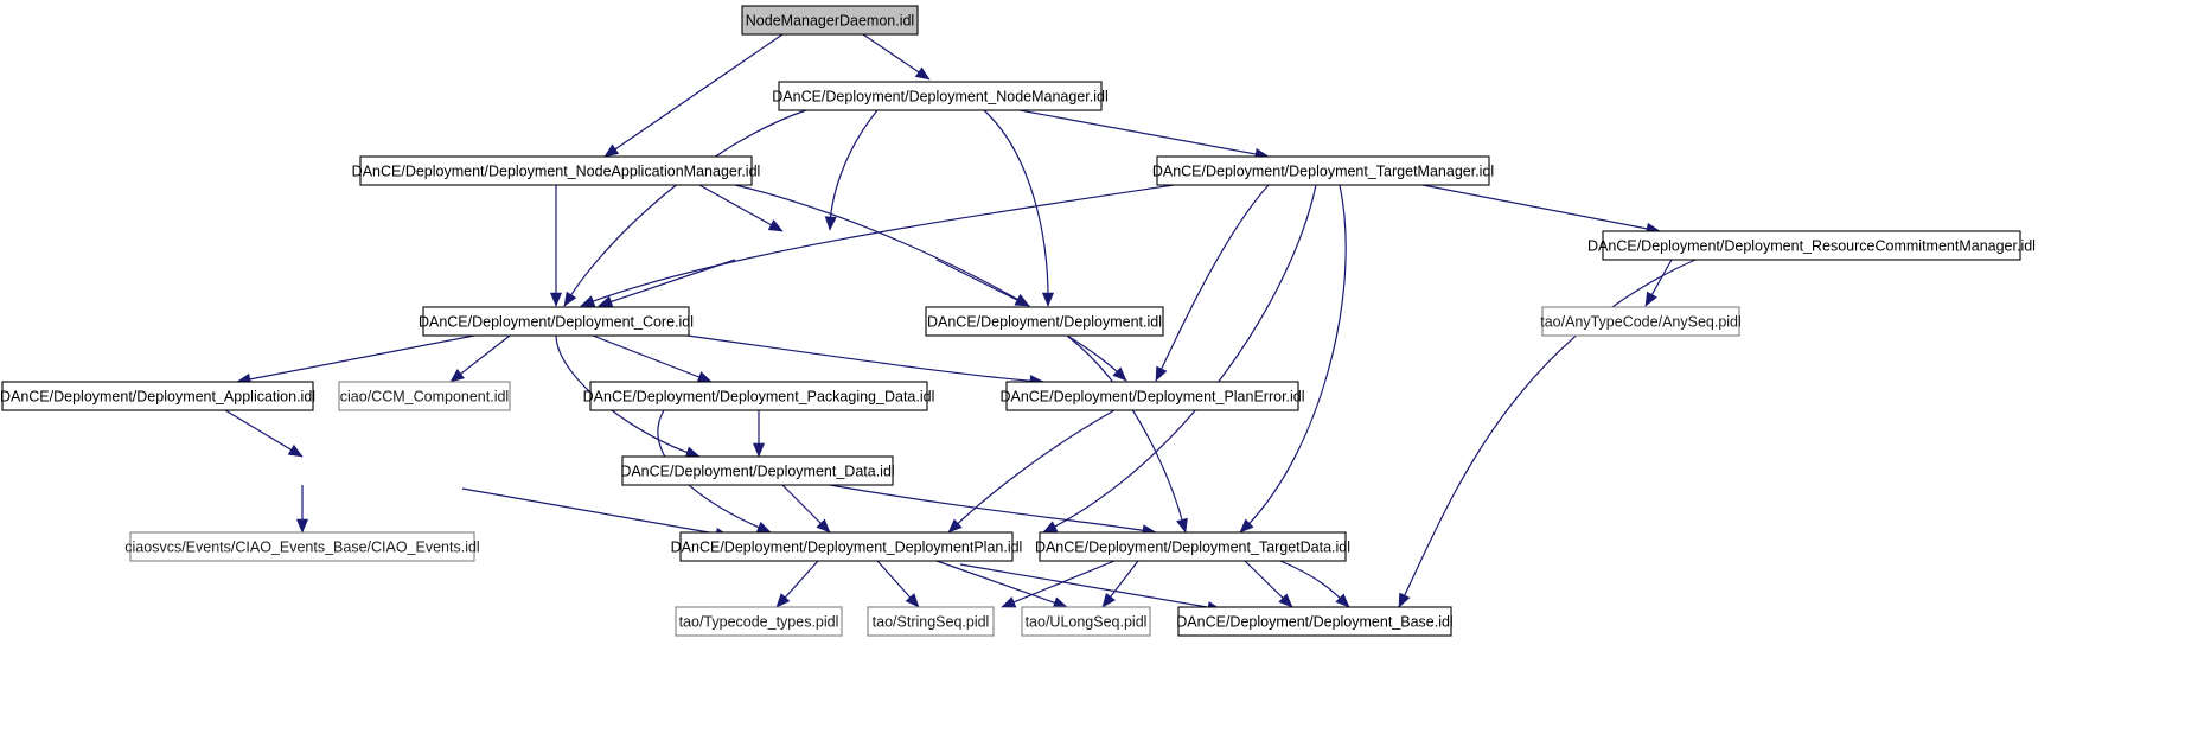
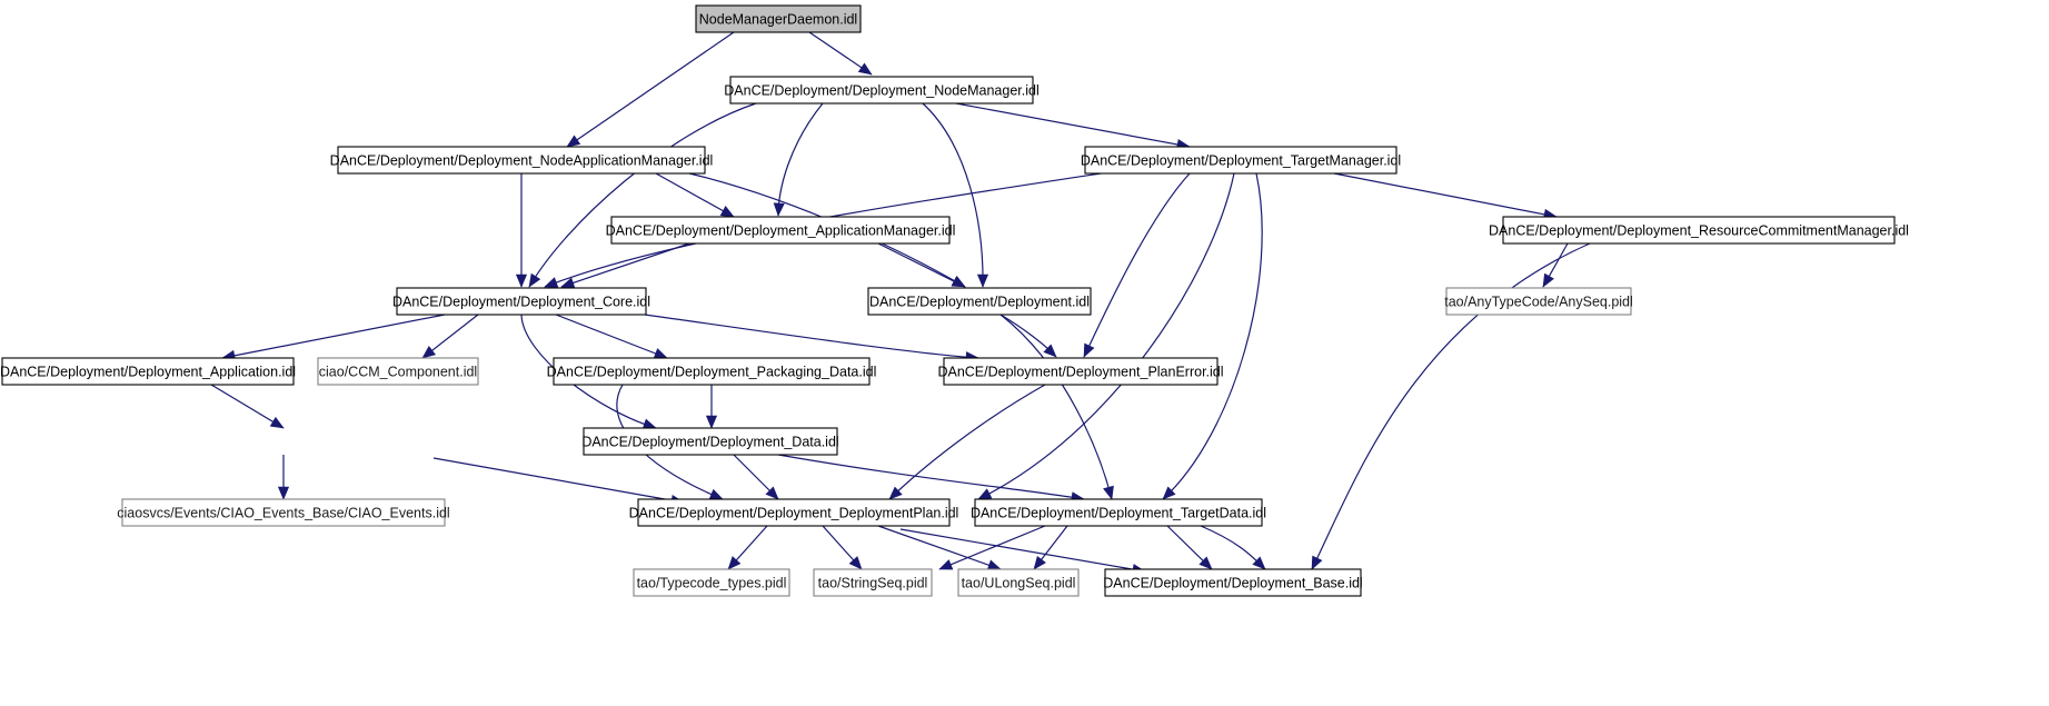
  NodeManagerDaemon.idl
  DAnCE/Deployment/Deployment_NodeManager.idl
  DAnCE/Deployment/Deployment_NodeApplicationManager.idl
  DAnCE/Deployment/Deployment_TargetManager.idl
+ DAnCE/Deployment/Deployment_ApplicationManager.idl
  DAnCE/Deployment/Deployment_ResourceCommitmentManager.idl
  DAnCE/Deployment/Deployment_Core.idl
  DAnCE/Deployment/Deployment.idl
  tao/AnyTypeCode/AnySeq.pidl
  DAnCE/Deployment/Deployment_Application.idl
  ciao/CCM_Component.idl
  DAnCE/Deployment/Deployment_Packaging_Data.idl
  DAnCE/Deployment/Deployment_PlanError.idl
  DAnCE/Deployment/Deployment_Data.idl
  ciaosvcs/Events/CIAO_Events_Base/CIAO_Events.idl
  DAnCE/Deployment/Deployment_DeploymentPlan.idl
  DAnCE/Deployment/Deployment_TargetData.idl
  tao/Typecode_types.pidl
  tao/StringSeq.pidl
  tao/ULongSeq.pidl
  DAnCE/Deployment/Deployment_Base.idl
